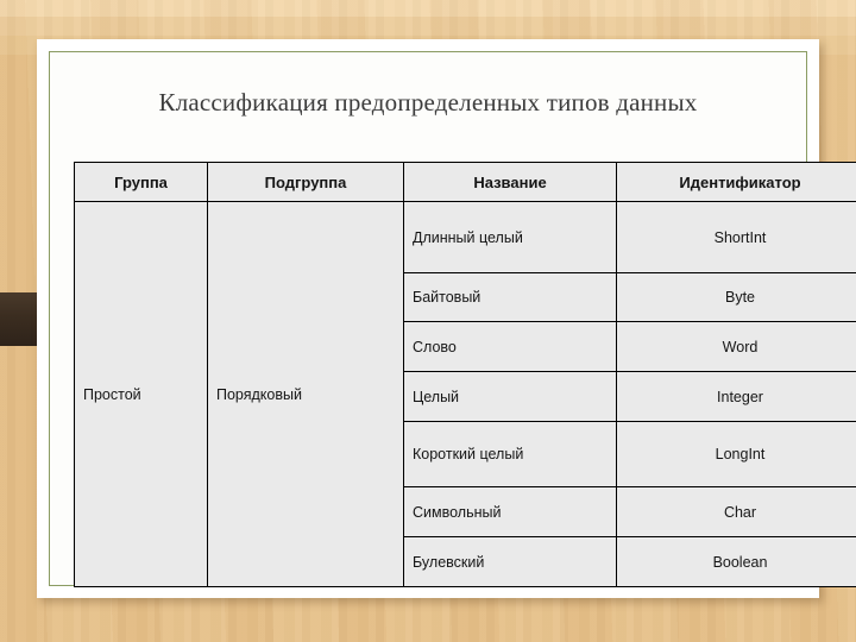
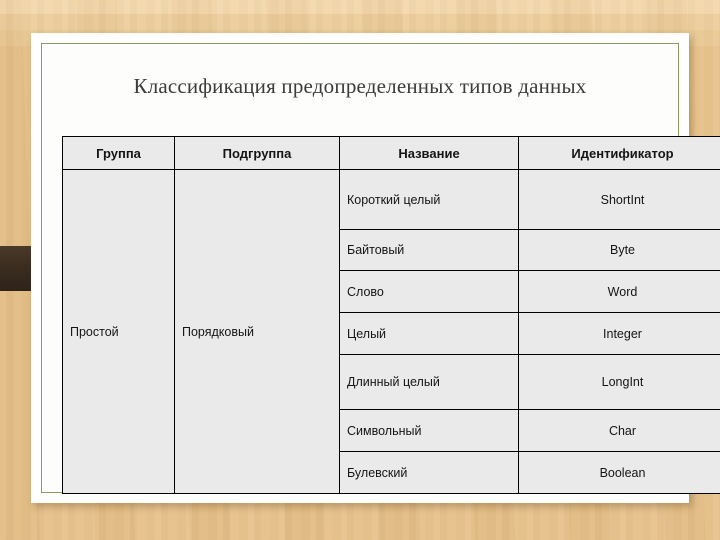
  Классификация предопределенных типов данных
  Группа	Подгруппа	Название	Идентификатор
- Простой	Порядковый	Длинный целый	ShortInt
+ Простой	Порядковый	Короткий целый	ShortInt
  Байтовый	Byte
  Слово	Word
  Целый	Integer
- Короткий целый	LongInt
+ Длинный целый	LongInt
  Символьный	Char
  Булевский	Boolean
